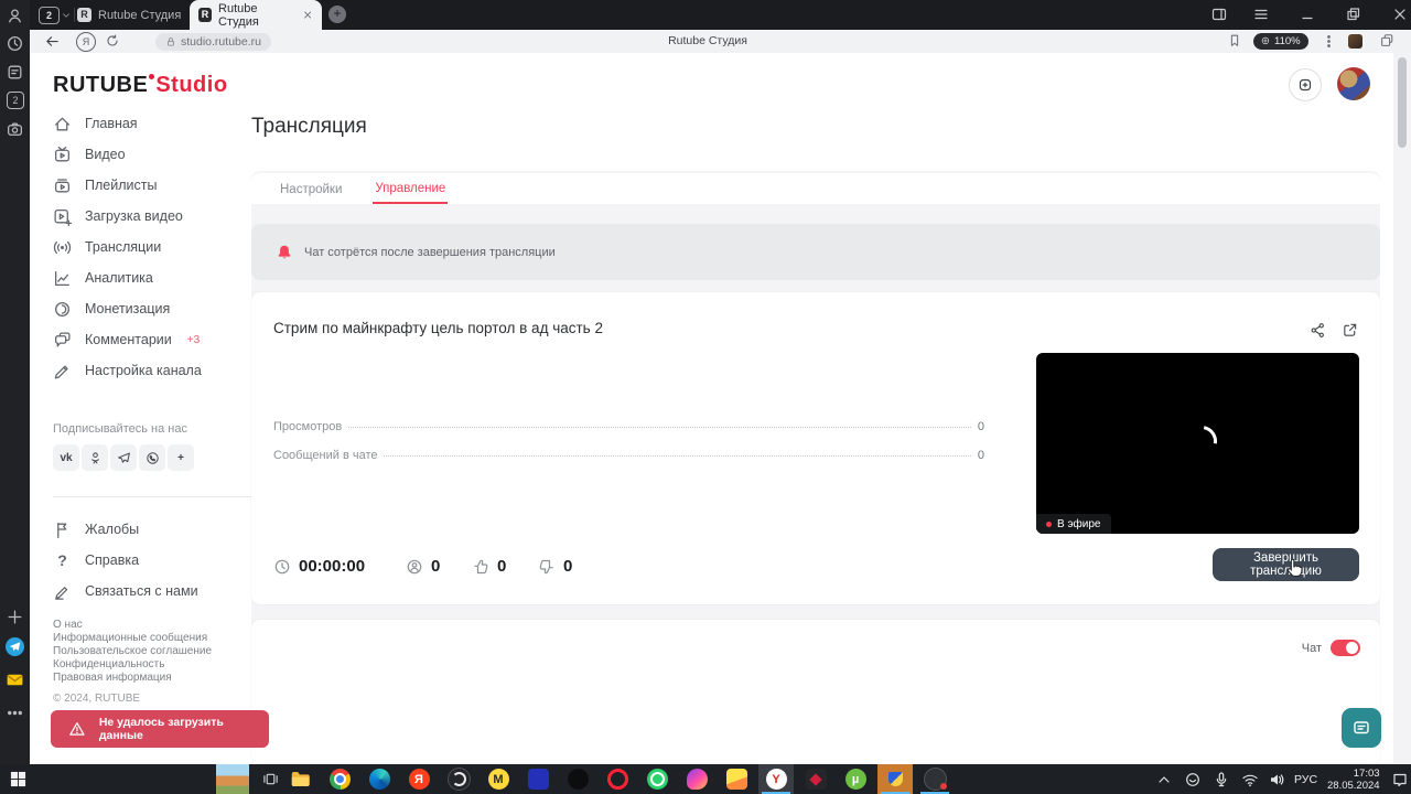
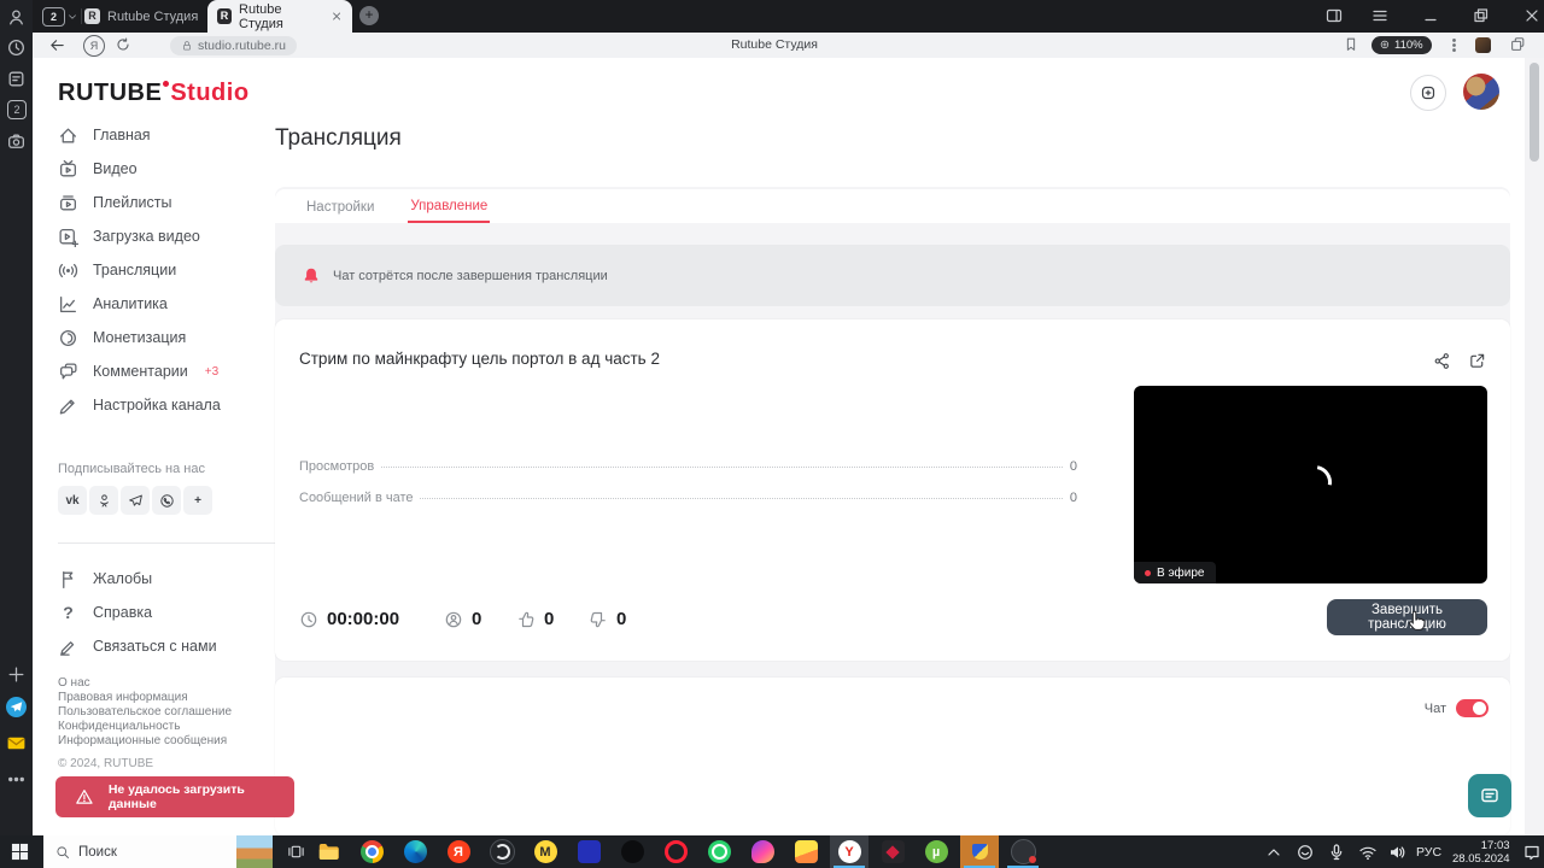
  2
  R
  Rutube Студия
  R
  Rutube Студия
  +
  Я
  studio.rutube.ru
  Rutube Студия
  110%
  2
  RUTUBE Studio
  Главная
  Видео
  Плейлисты
  Загрузка видео
  Трансляции
  Аналитика
  Монетизация
  Комментарии
  +3
  Настройка канала
  Подписывайтесь на нас
  vk
  +
  Жалобы
  ?
  Справка
  Связаться с нами
  О нас
- Информационные сообщения
+ Правовая информация
  Пользовательское соглашение
  Конфиденциальность
- Правовая информация
+ Информационные сообщения
  © 2024, RUTUBE
  Трансляция
  Настройки
  Управление
  Чат сотрётся после завершения трансляции
  Стрим по майнкрафту цель портол в ад часть 2
  В эфире
  Просмотров
  0
  Сообщений в чате
  0
  00:00:00
  0
  0
  0
  Завершить транслию
  Чат
  Не удалось загрузить данные
+ Поиск
  Я
  M
  Y
  µ
  РУС
  17:03
  28.05.2024
